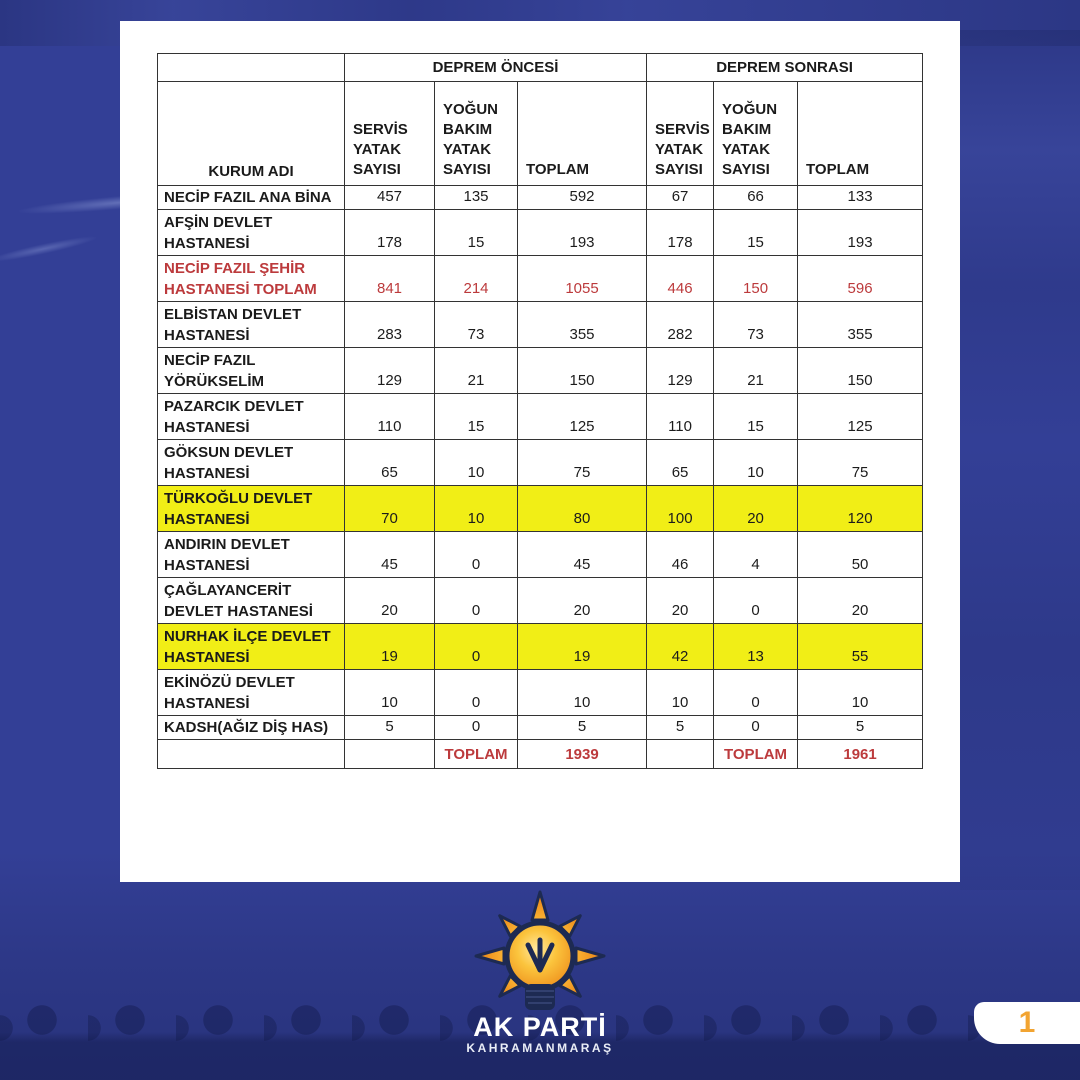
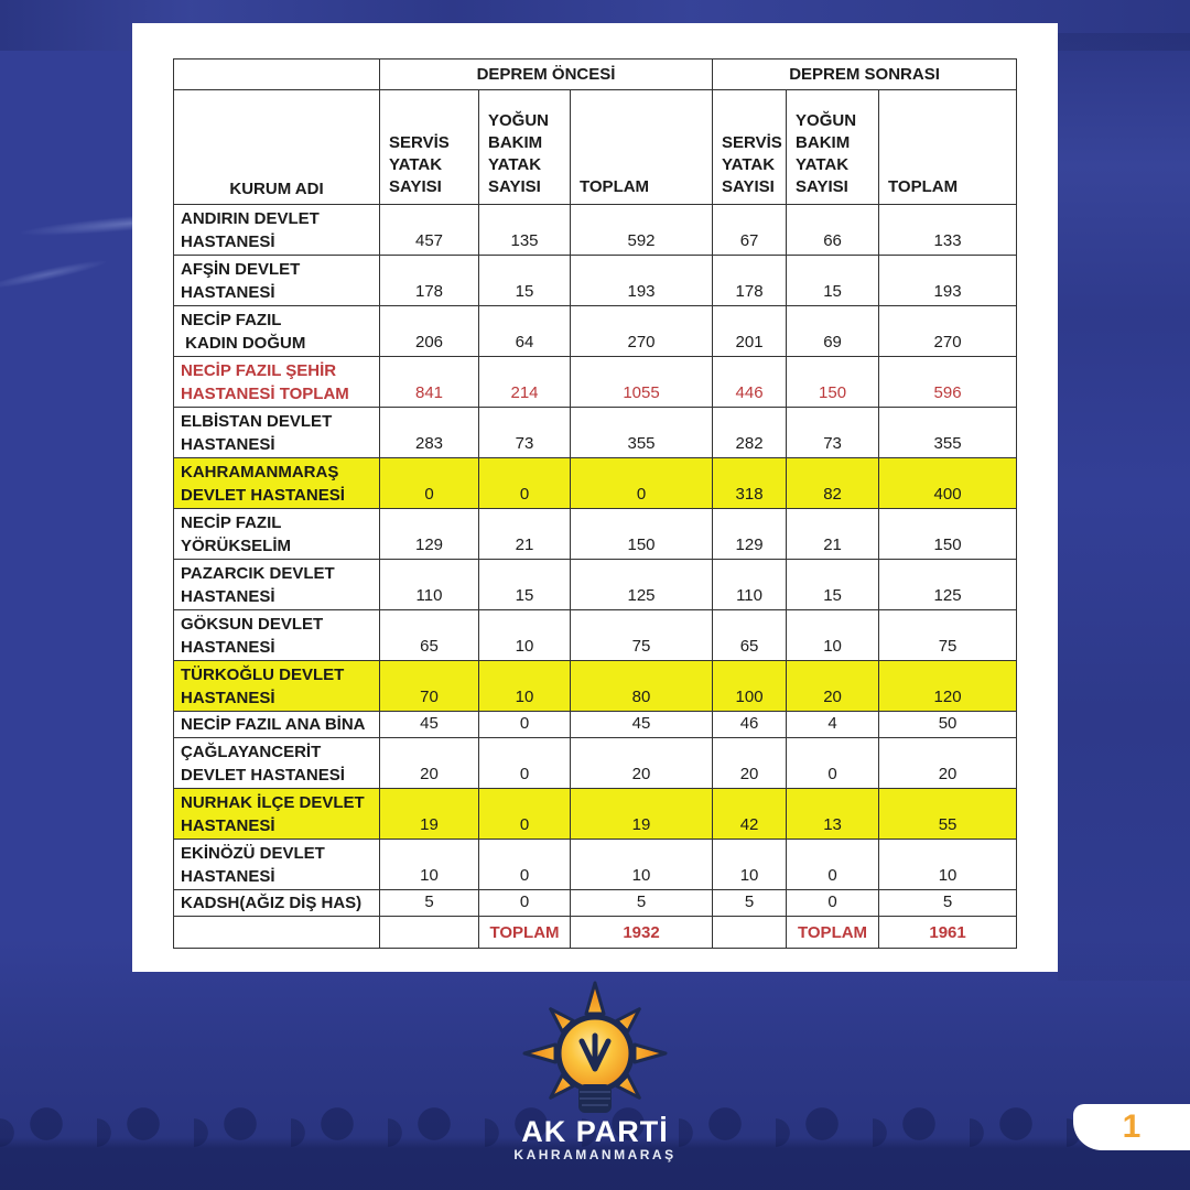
  	DEPREM ÖNCESİ	DEPREM SONRASI
  KURUM ADI	SERVİS YATAK SAYISI	YOĞUN BAKIM YATAK SAYISI	TOPLAM	SERVİS YATAK SAYISI	YOĞUN BAKIM YATAK SAYISI	TOPLAM
- NECİP FAZIL ANA BİNA	457	135	592	67	66	133
+ ANDIRIN DEVLET HASTANESİ	457	135	592	67	66	133
  AFŞİN DEVLET HASTANESİ	178	15	193	178	15	193
+ NECİP FAZIL KADIN DOĞUM	206	64	270	201	69	270
  NECİP FAZIL ŞEHİR HASTANESİ TOPLAM	841	214	1055	446	150	596
  ELBİSTAN DEVLET HASTANESİ	283	73	355	282	73	355
+ KAHRAMANMARAŞ DEVLET HASTANESİ	0	0	0	318	82	400
  NECİP FAZIL YÖRÜKSELİM	129	21	150	129	21	150
  PAZARCIK DEVLET HASTANESİ	110	15	125	110	15	125
  GÖKSUN DEVLET HASTANESİ	65	10	75	65	10	75
  TÜRKOĞLU DEVLET HASTANESİ	70	10	80	100	20	120
- ANDIRIN DEVLET HASTANESİ	45	0	45	46	4	50
+ NECİP FAZIL ANA BİNA	45	0	45	46	4	50
  ÇAĞLAYANCERİT DEVLET HASTANESİ	20	0	20	20	0	20
  NURHAK İLÇE DEVLET HASTANESİ	19	0	19	42	13	55
  EKİNÖZÜ DEVLET HASTANESİ	10	0	10	10	0	10
  KADSH(AĞIZ DİŞ HAS)	5	0	5	5	0	5
- 		TOPLAM	1939		TOPLAM	1961
+ 		TOPLAM	1932		TOPLAM	1961
  AK PARTİ
  KAHRAMANMARAŞ
  1
